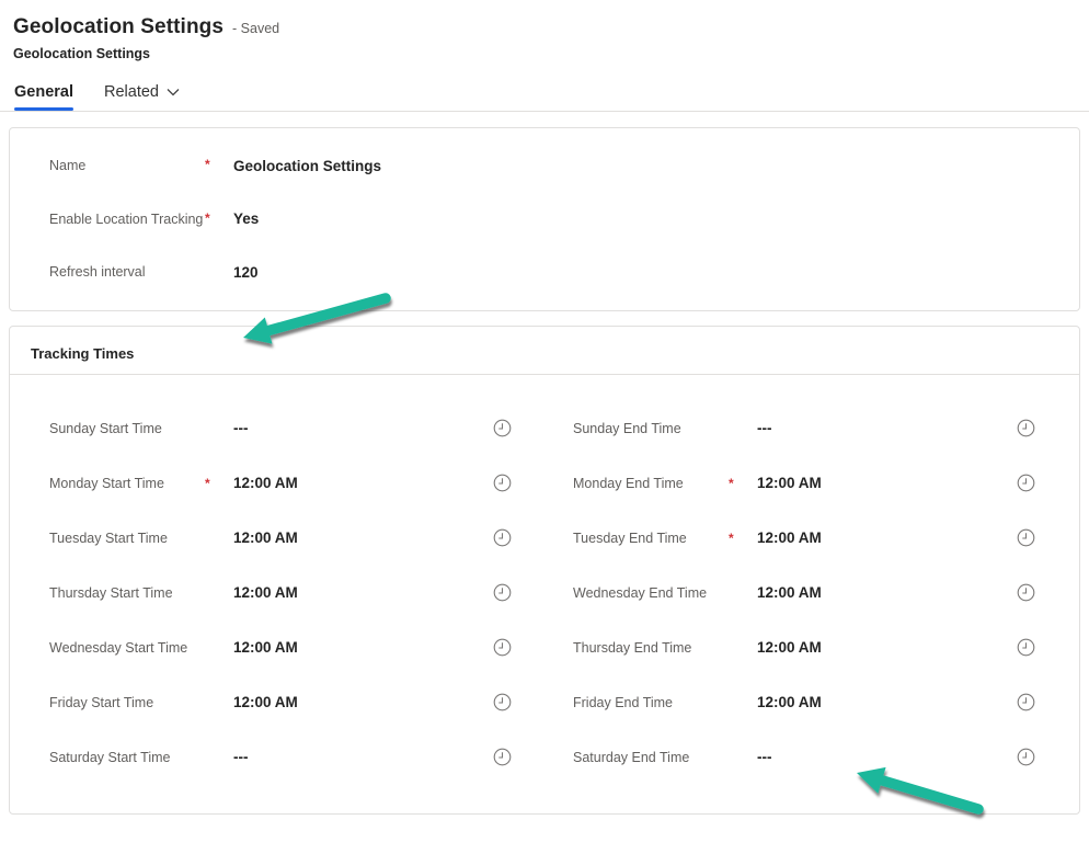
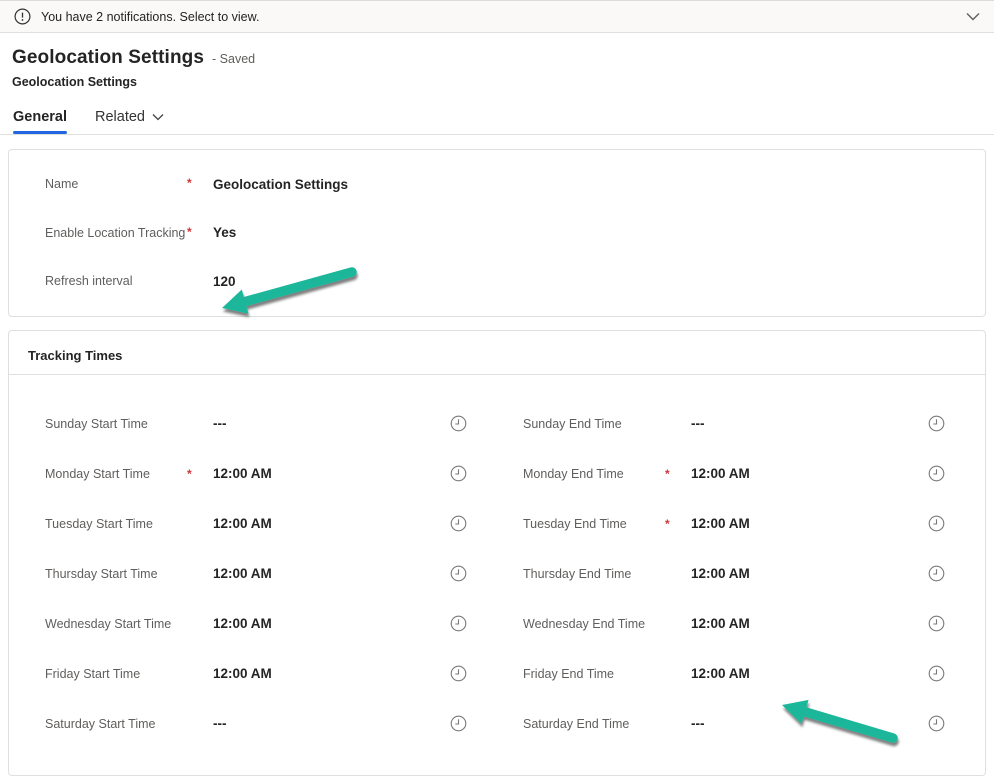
+ You have 2 notifications. Select to view.
  Geolocation Settings
  - Saved
  Geolocation Settings
  General
  Related
  Name
  *
  Geolocation Settings
  Enable Location Tracking
  *
  Yes
  Refresh interval
  120
  Tracking Times
  Sunday Start Time
  ---
  Monday Start Time
  *
  12:00 AM
  Tuesday Start Time
  12:00 AM
  Thursday Start Time
  12:00 AM
  Wednesday Start Time
  12:00 AM
  Friday Start Time
  12:00 AM
  Saturday Start Time
  ---
  Sunday End Time
  ---
  Monday End Time
  *
  12:00 AM
  Tuesday End Time
  *
  12:00 AM
- Wednesday End Time
+ Thursday End Time
  12:00 AM
- Thursday End Time
+ Wednesday End Time
  12:00 AM
  Friday End Time
  12:00 AM
  Saturday End Time
  ---
